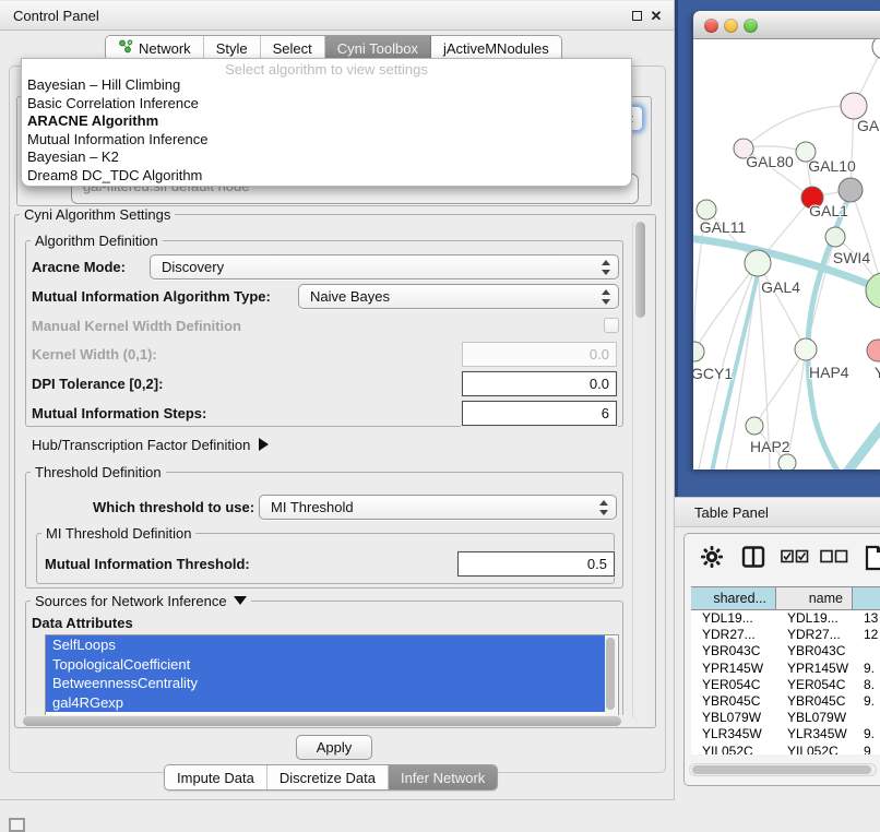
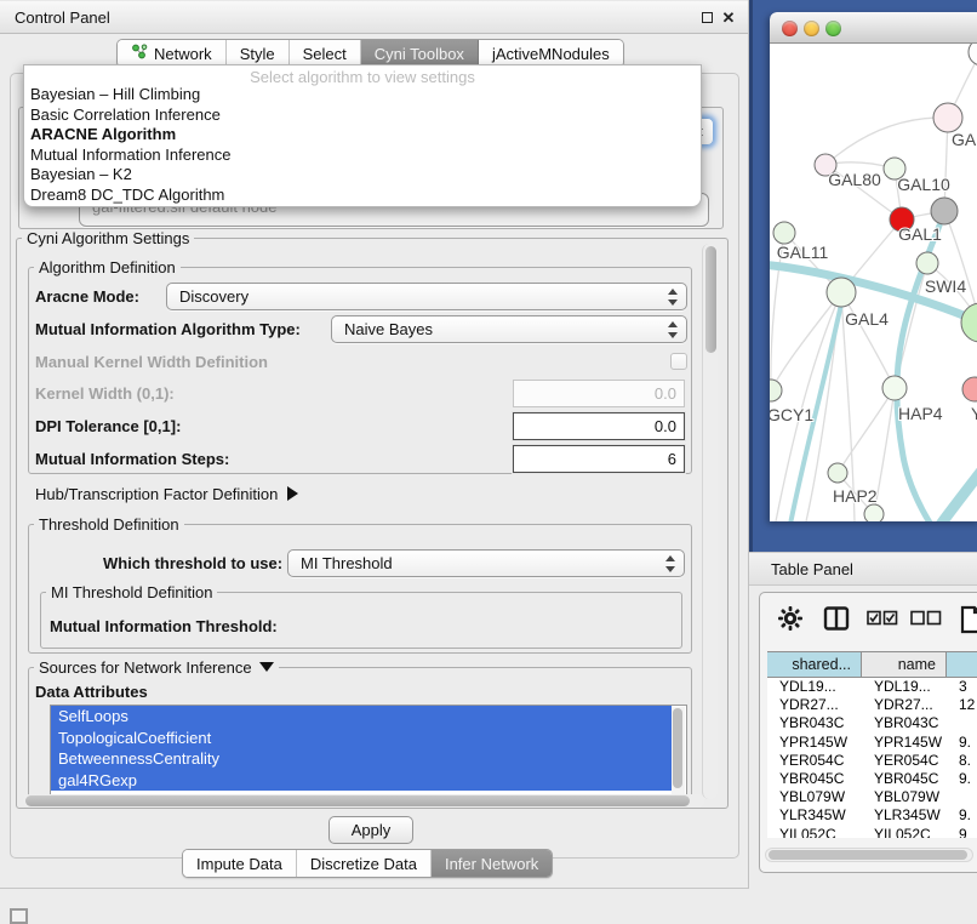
  Control Panel
  ✕
  Network
  Style
  Select
  Cyni Toolbox
  jActiveMNodules
  Cyni Algorithm Settings
  Algorithm Definition
  Aracne Mode:
  Discovery
  Mutual Information Algorithm Type:
  Naive Bayes
  Manual Kernel Width Definition
  Kernel Width (0,1):
  0.0
- DPI Tolerance [0,2]:
+ DPI Tolerance [0,1]:
  0.0
  Mutual Information Steps:
  6
  Hub/Transcription Factor Definition
  Threshold Definition
  Which threshold to use:
  MI Threshold
  MI Threshold Definition
  Mutual Information Threshold:
- 0.5
  Sources for Network Inference
  Data Attributes
  SelfLoops
  TopologicalCoefficient
  BetweennessCentrality
  gal4RGexp
  Apply
  Select algorithm to view settings
  Bayesian – Hill Climbing
  Basic Correlation Inference
  ARACNE Algorithm
  Mutual Information Inference
  Bayesian – K2
  Dream8 DC_TDC Algorithm
  Impute Data
  Discretize Data
  Infer Network
  GAL80
  GAL10
  GAL1
  GAL11
  SWI4
  GAL4
  GCY1
  HAP4
  HAP2
  Table Panel
  shared...
  name
  YDL19...
  YDL19...
- 13
+ 3
  YDR27...
  YDR27...
  12
  YBR043C
  YBR043C
  YPR145W
  YPR145W
  9.
  YER054C
  YER054C
  8.
  YBR045C
  YBR045C
  9.
  YBL079W
  YBL079W
  YLR345W
  YLR345W
  9.
  YIL052C
  YIL052C
  9
